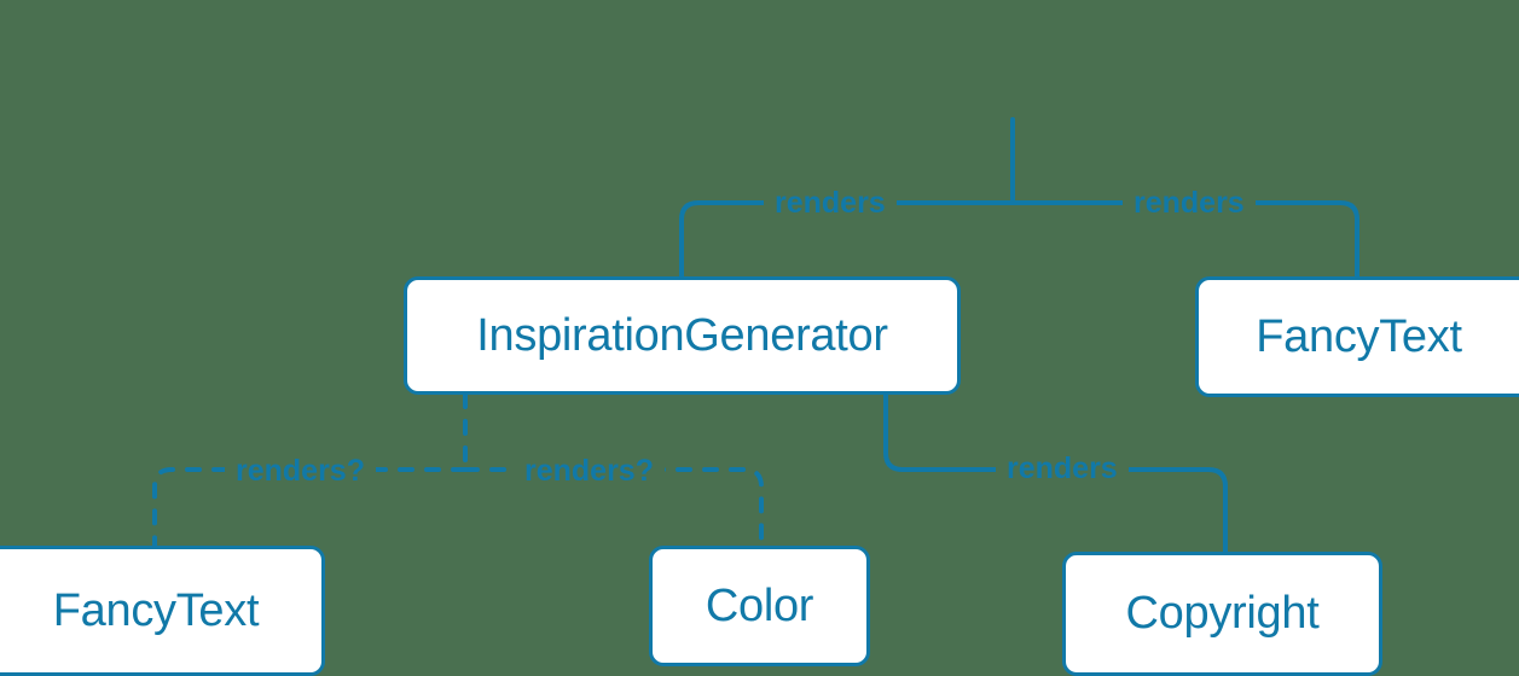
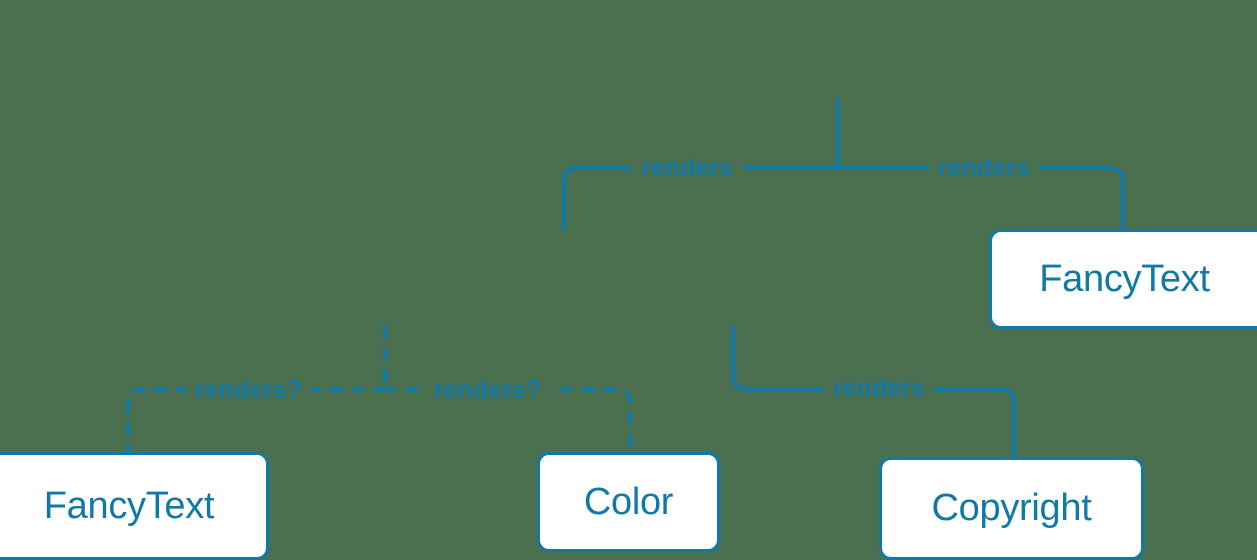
- InspirationGenerator
  FancyText
  FancyText
  Color
  Copyright
  renders
  renders
  renders?
  renders?
  renders
